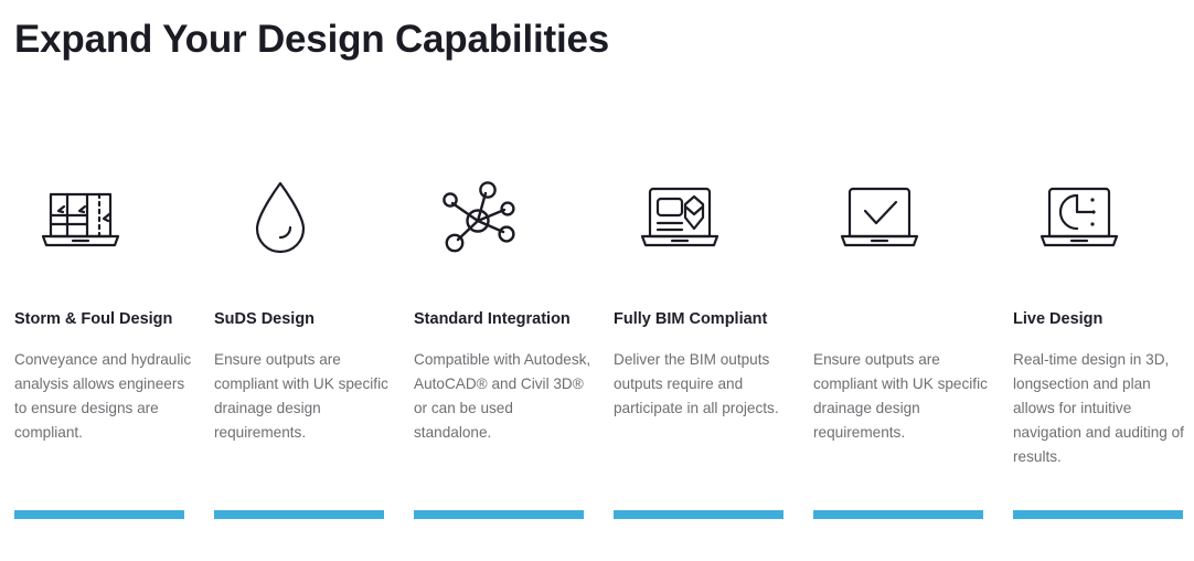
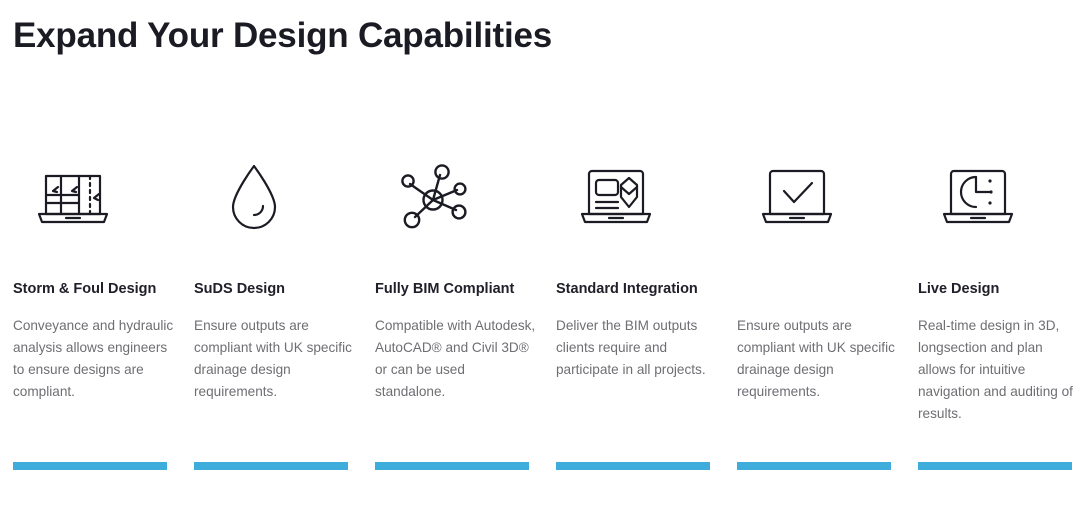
  Expand Your Design Capabilities
  Storm & Foul Design
  Conveyance and hydraulic analysis allows engineers to ensure designs are compliant.
  SuDS Design
  Ensure outputs are compliant with UK specific drainage design requirements.
- Standard Integration
+ Fully BIM Compliant
  Compatible with Autodesk, AutoCAD® and Civil 3D® or can be used standalone.
- Fully BIM Compliant
+ Standard Integration
- Deliver the BIM outputs outputs require and participate in all projects.
+ Deliver the BIM outputs clients require and participate in all projects.
  Ensure outputs are compliant with UK specific drainage design requirements.
  Live Design
  Real-time design in 3D, longsection and plan allows for intuitive navigation and auditing of results.
